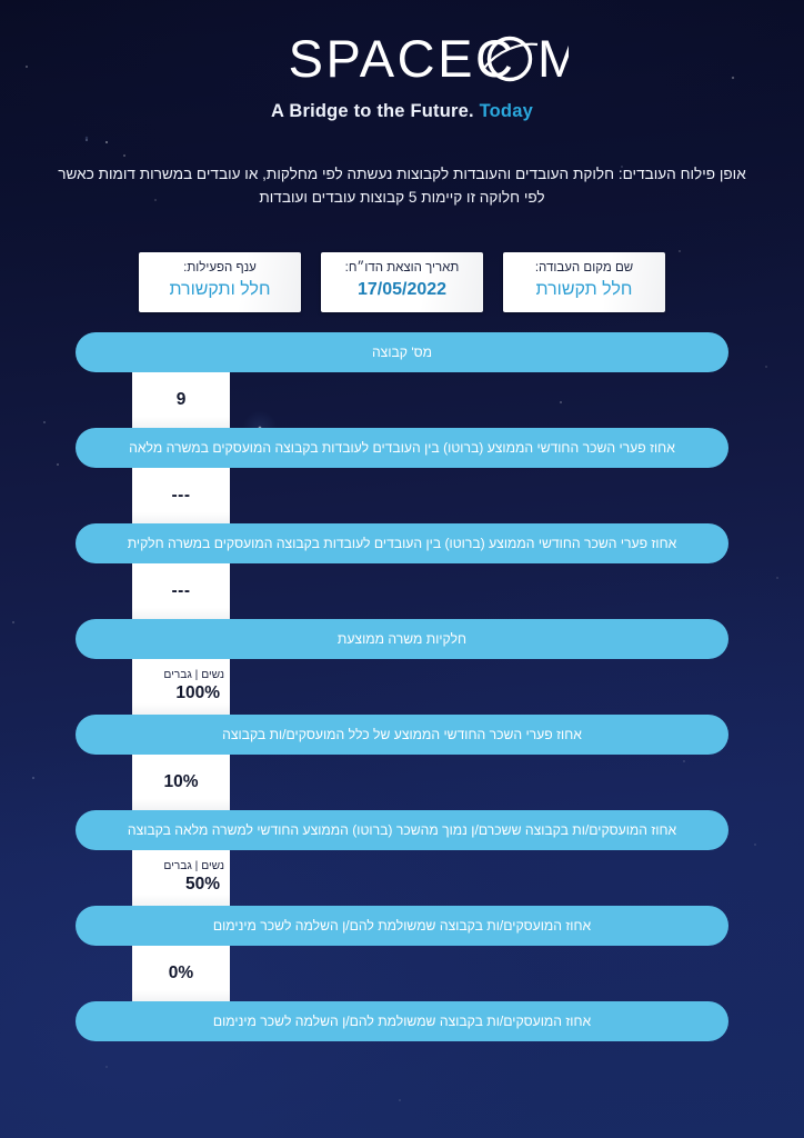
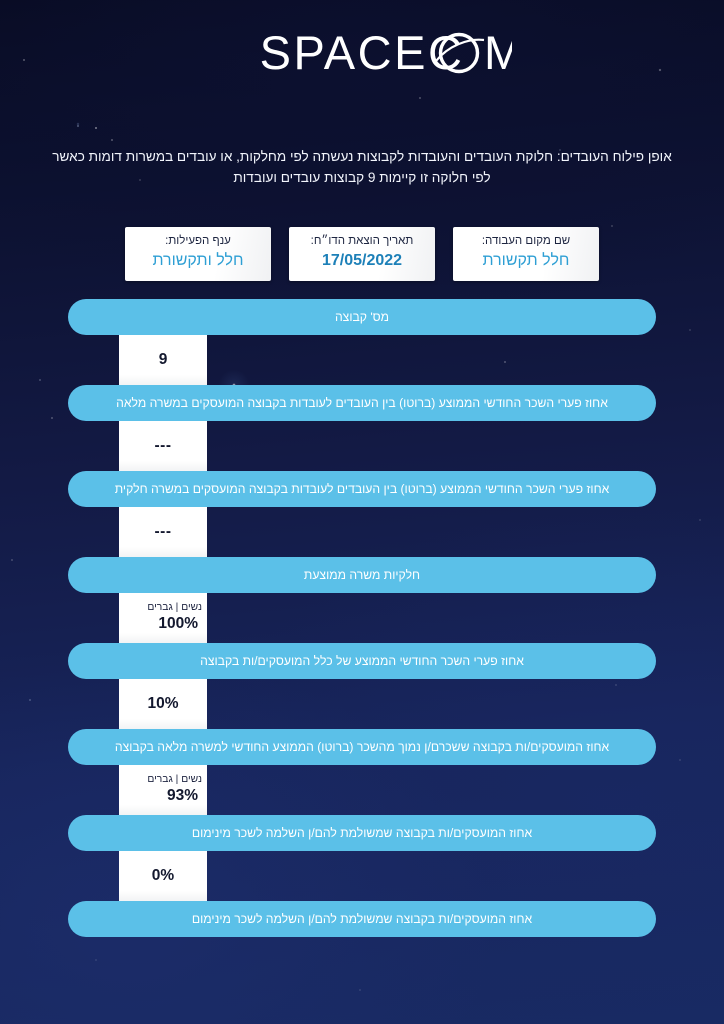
  SPACE
  M
- A Bridge to the Future. Today
- אופן פילוח העובדים: חלוקת העובדים והעובדות לקבוצות נעשתה לפי מחלקות, או עובדים במשרות דומות כאשר לפי חלוקה זו קיימות 5 קבוצות עובדים ועובדות
+ אופן פילוח העובדים: חלוקת העובדים והעובדות לקבוצות נעשתה לפי מחלקות, או עובדים במשרות דומות כאשר לפי חלוקה זו קיימות 9 קבוצות עובדים ועובדות
  שם מקום העבודה:
  חלל תקשורת
  תאריך הוצאת הדו״ח:
  17/05/2022
  ענף הפעילות:
  חלל ותקשורת
  מס' קבוצה
  9
  אחוז פערי השכר החודשי הממוצע (ברוטו) בין העובדים לעובדות בקבוצה המועסקים במשרה מלאה
  ---
  אחוז פערי השכר החודשי הממוצע (ברוטו) בין העובדים לעובדות בקבוצה המועסקים במשרה חלקית
  ---
  חלקיות משרה ממוצעת
  נשים | גברים
  100%
  אחוז פערי השכר החודשי הממוצע של כלל המועסקים/ות בקבוצה
  10%
  אחוז המועסקים/ות בקבוצה ששכרם/ן נמוך מהשכר (ברוטו) הממוצע החודשי למשרה מלאה בקבוצה
  נשים | גברים
- 50%
+ 93%
  אחוז המועסקים/ות בקבוצה שמשולמת להם/ן השלמה לשכר מינימום
  0%
  אחוז המועסקים/ות בקבוצה שמשולמת להם/ן השלמה לשכר מינימום
